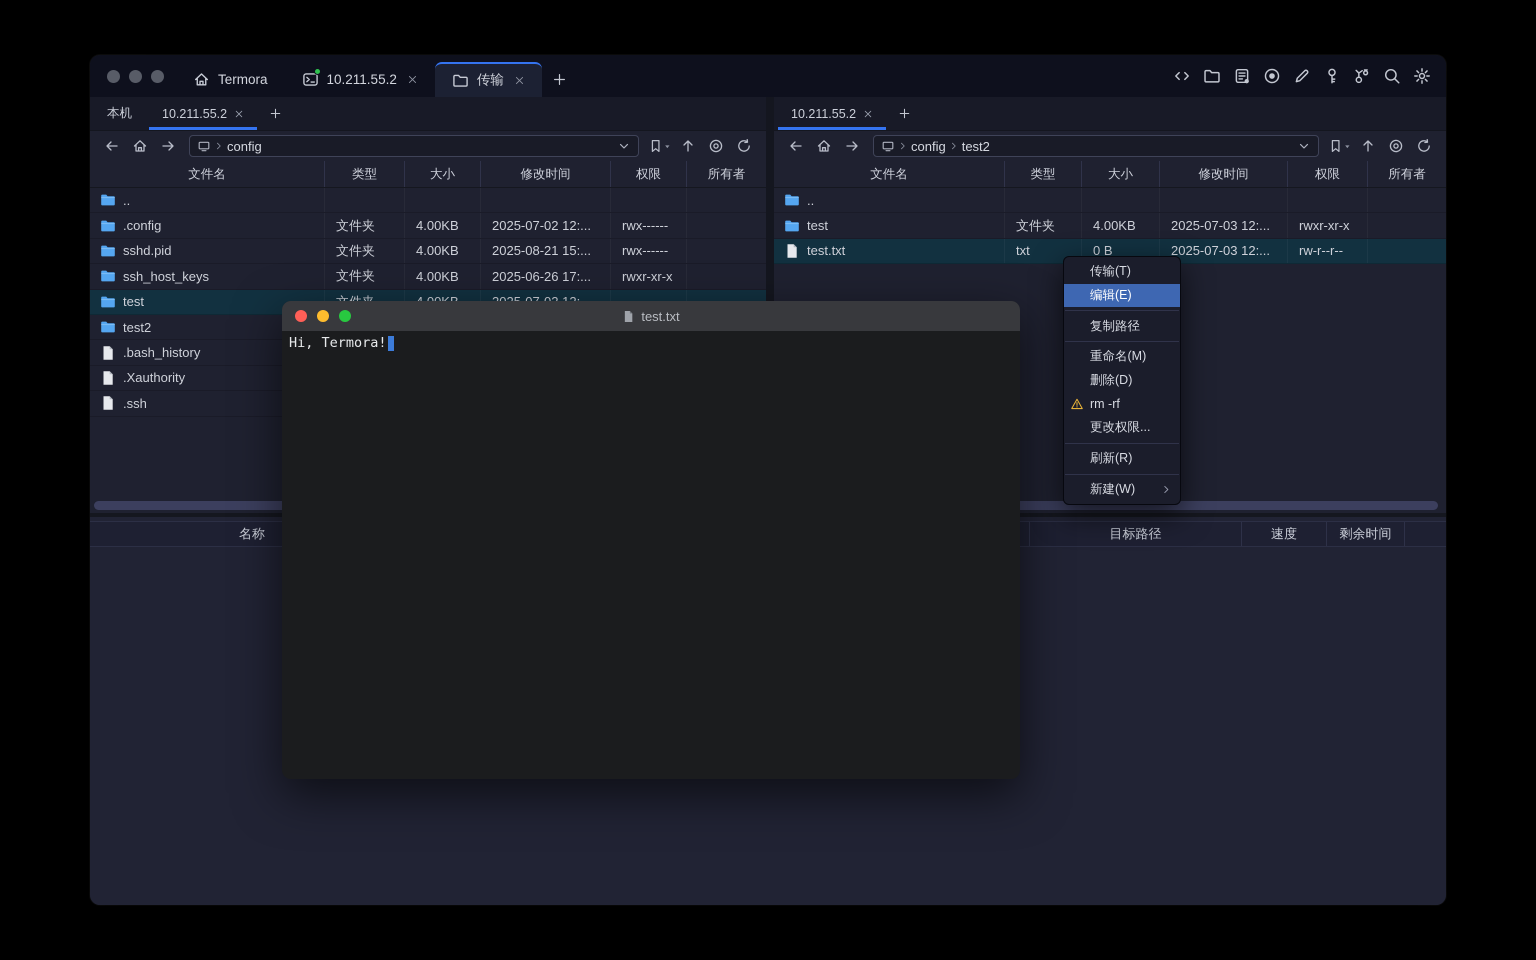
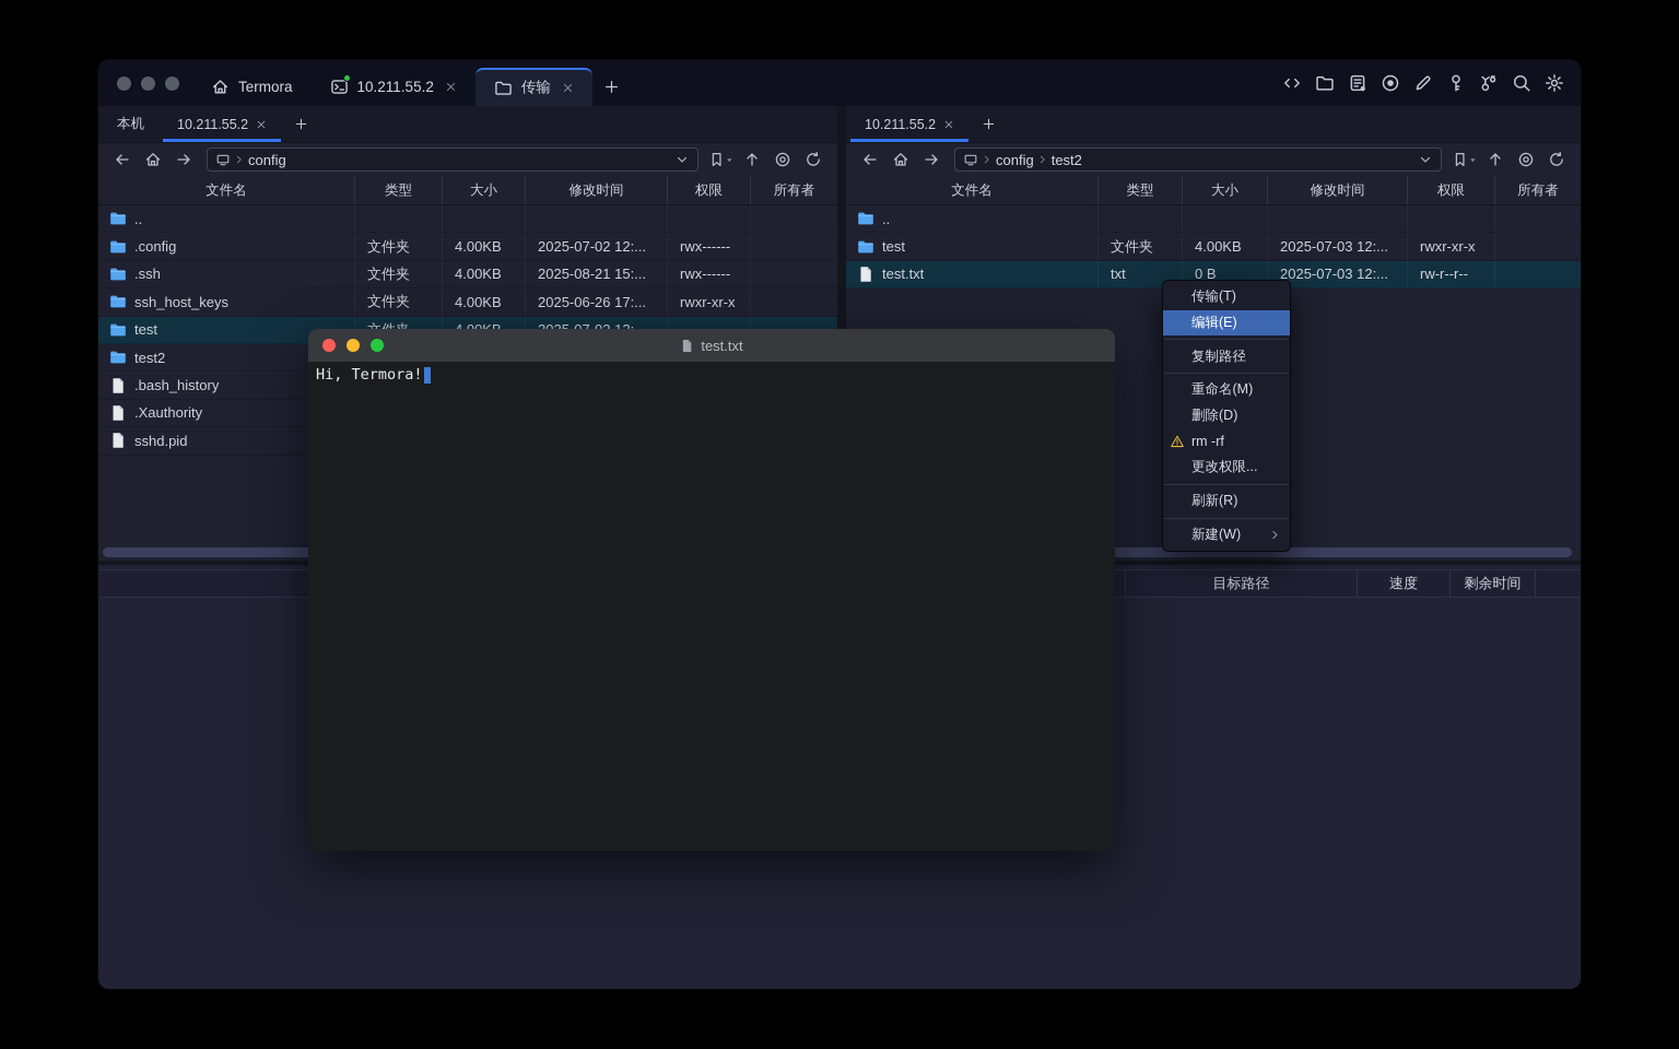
  Termora
  10.211.55.2
  传输
  本机
  10.211.55.2
  config
  文件名
  类型
  大小
  修改时间
  权限
  所有者
  ..
  .config
  文件夹
  4.00KB
  2025-07-02 12:...
  rwx------
- sshd.pid
+ .ssh
  文件夹
  4.00KB
  2025-08-21 15:...
  rwx------
  ssh_host_keys
  文件夹
  4.00KB
  2025-06-26 17:...
  rwxr-xr-x
  test
  test2
  .bash_history
  .Xauthority
- .ssh
+ sshd.pid
  10.211.55.2
  config
  test2
  文件名
  类型
  大小
  修改时间
  权限
  所有者
  ..
  test
  文件夹
  4.00KB
  2025-07-03 12:...
  rwxr-xr-x
  test.txt
  txt
  0 B
  2025-07-03 12:...
  rw-r--r--
- 名称
  目标路径
  速度
  剩余时间
  test.txt
  Hi, Termora!
  传输(T)
  编辑(E)
  复制路径
  重命名(M)
  删除(D)
  rm -rf
  更改权限...
  刷新(R)
  新建(W)
